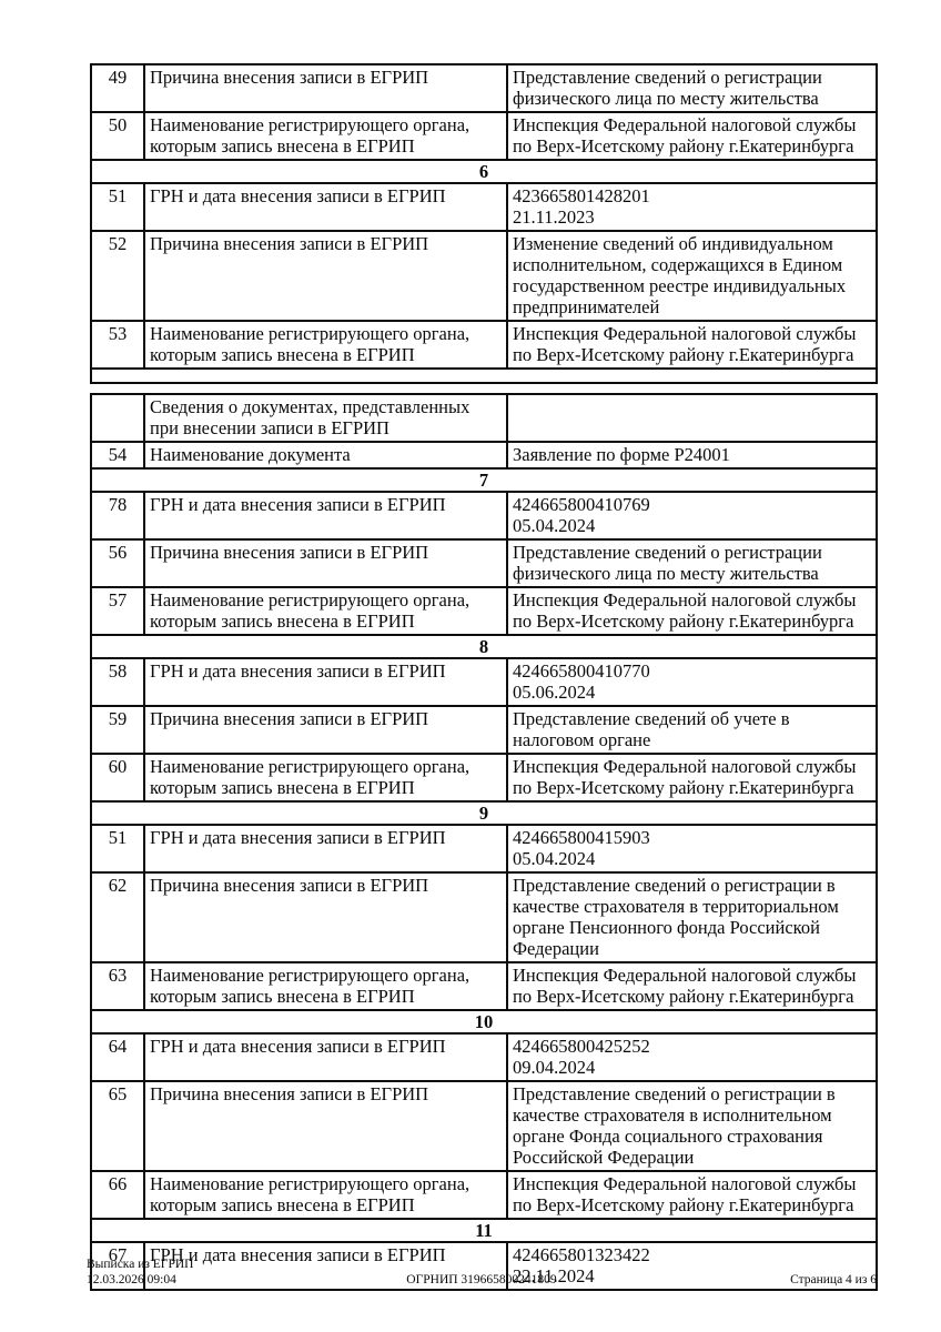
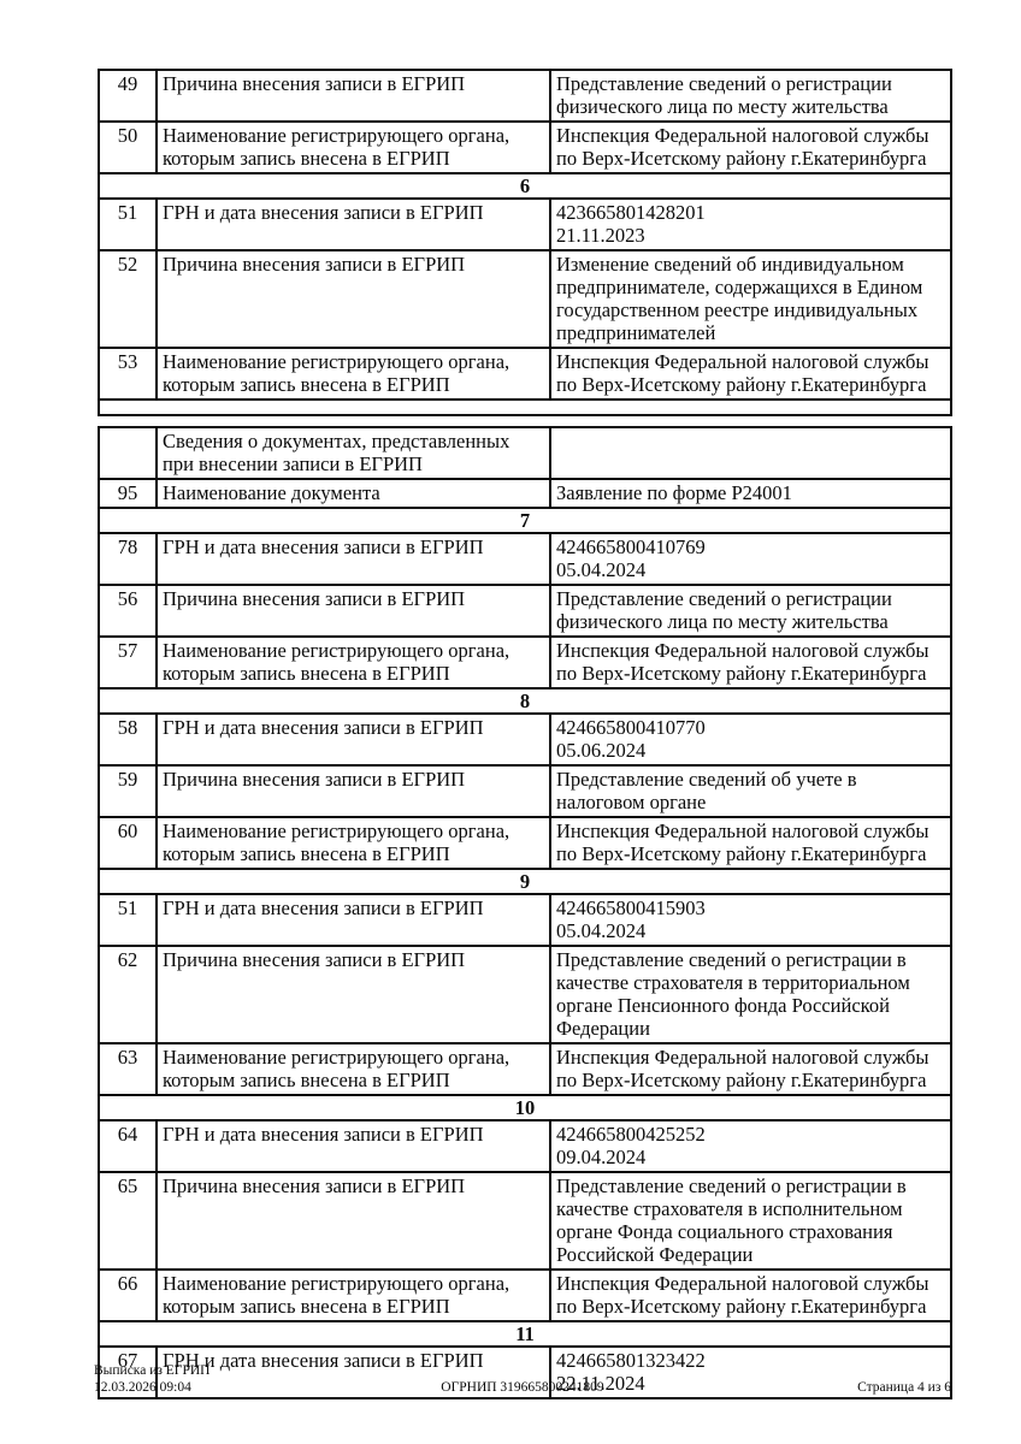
  49	Причина внесения записи в ЕГРИП	Представление сведений о регистрации физического лица по месту жительства
  50	Наименование регистрирующего органа, которым запись внесена в ЕГРИП	Инспекция Федеральной налоговой службы по Верх-Исетскому району г.Екатеринбурга
  6
  51	ГРН и дата внесения записи в ЕГРИП	423665801428201 21.11.2023
- 52	Причина внесения записи в ЕГРИП	Изменение сведений об индивидуальном исполнительном, содержащихся в Едином государственном реестре индивидуальных предпринимателей
+ 52	Причина внесения записи в ЕГРИП	Изменение сведений об индивидуальном предпринимателе, содержащихся в Едином государственном реестре индивидуальных предпринимателей
  53	Наименование регистрирующего органа, которым запись внесена в ЕГРИП	Инспекция Федеральной налоговой службы по Верх-Исетскому району г.Екатеринбурга
  	Сведения о документах, представленных при внесении записи в ЕГРИП
- 54	Наименование документа	Заявление по форме Р24001
+ 95	Наименование документа	Заявление по форме Р24001
  7
  78	ГРН и дата внесения записи в ЕГРИП	424665800410769 05.04.2024
  56	Причина внесения записи в ЕГРИП	Представление сведений о регистрации физического лица по месту жительства
  57	Наименование регистрирующего органа, которым запись внесена в ЕГРИП	Инспекция Федеральной налоговой службы по Верх-Исетскому району г.Екатеринбурга
  8
  58	ГРН и дата внесения записи в ЕГРИП	424665800410770 05.06.2024
  59	Причина внесения записи в ЕГРИП	Представление сведений об учете в налоговом органе
  60	Наименование регистрирующего органа, которым запись внесена в ЕГРИП	Инспекция Федеральной налоговой службы по Верх-Исетскому району г.Екатеринбурга
  9
  51	ГРН и дата внесения записи в ЕГРИП	424665800415903 05.04.2024
  62	Причина внесения записи в ЕГРИП	Представление сведений о регистрации в качестве страхователя в территориальном органе Пенсионного фонда Российской Федерации
  63	Наименование регистрирующего органа, которым запись внесена в ЕГРИП	Инспекция Федеральной налоговой службы по Верх-Исетскому району г.Екатеринбурга
  10
  64	ГРН и дата внесения записи в ЕГРИП	424665800425252 09.04.2024
  65	Причина внесения записи в ЕГРИП	Представление сведений о регистрации в качестве страхователя в исполнительном органе Фонда социального страхования Российской Федерации
  66	Наименование регистрирующего органа, которым запись внесена в ЕГРИП	Инспекция Федеральной налоговой службы по Верх-Исетскому району г.Екатеринбурга
  11
  67	ГРН и дата внесения записи в ЕГРИП	424665801323422 22.11.2024
  Выписка из ЕГРИП
  12.03.2026 09:04
  ОГРНИП 319665800241809
  Страница 4 из 6
